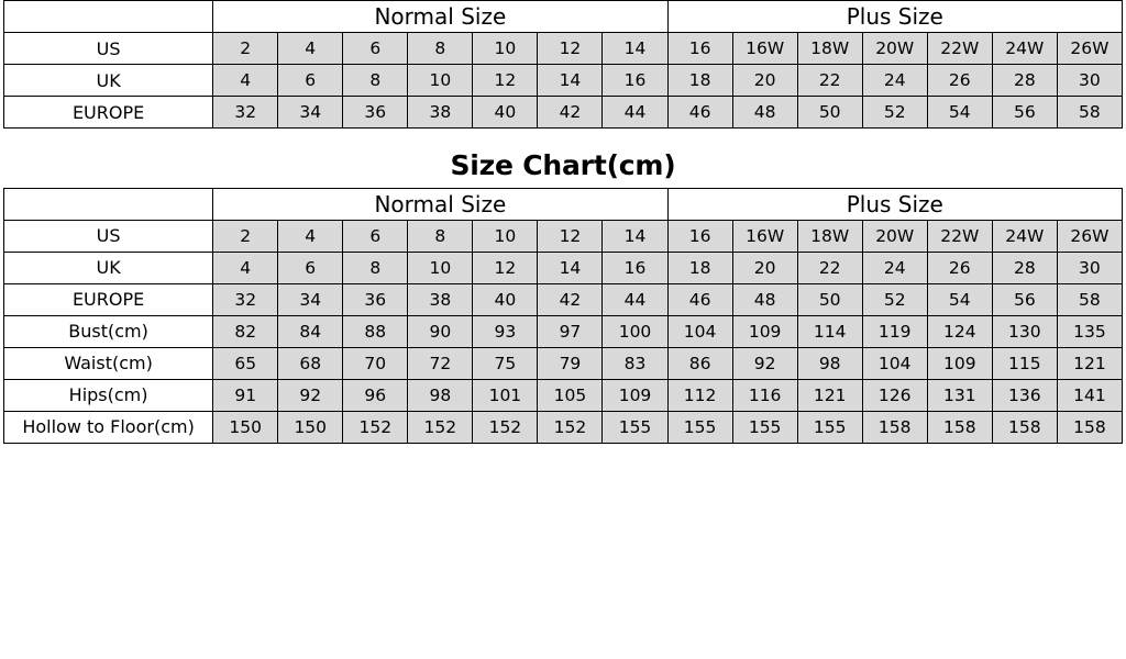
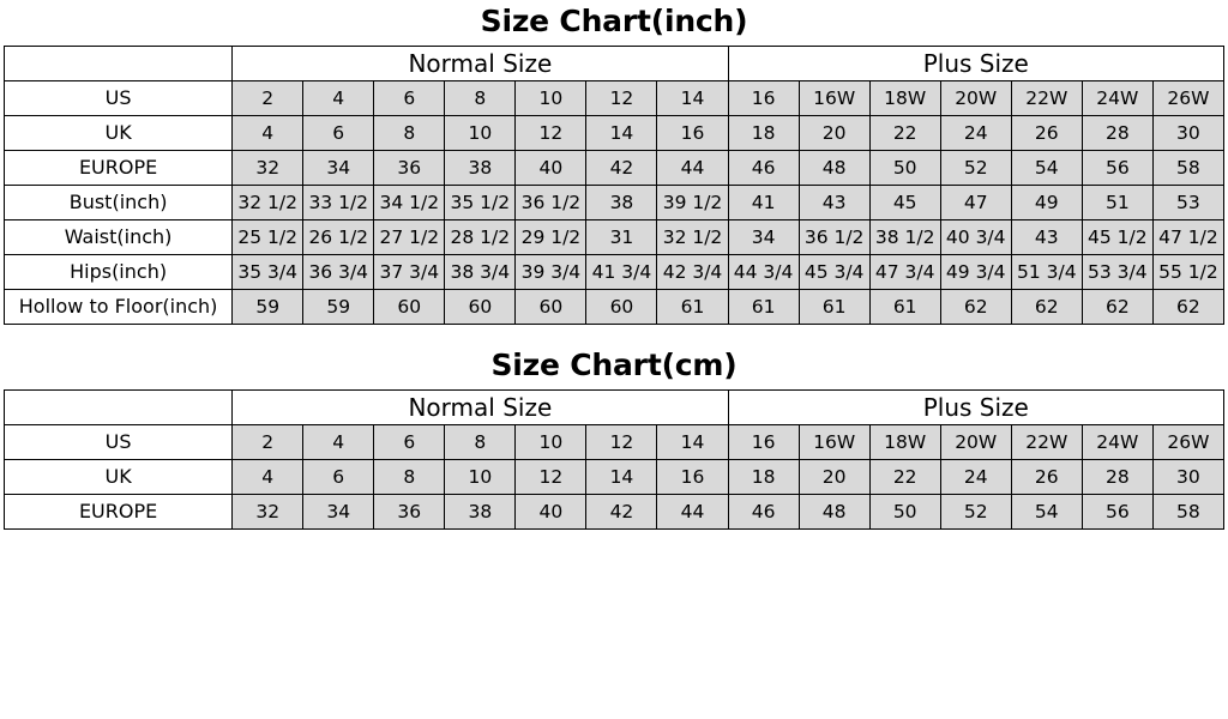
+ Size Chart(inch)
  	Normal Size	Plus Size
  US	2	4	6	8	10	12	14	16	16W	18W	20W	22W	24W	26W
  UK	4	6	8	10	12	14	16	18	20	22	24	26	28	30
  EUROPE	32	34	36	38	40	42	44	46	48	50	52	54	56	58
+ Bust(inch)	32 1/2	33 1/2	34 1/2	35 1/2	36 1/2	38	39 1/2	41	43	45	47	49	51	53
+ Waist(inch)	25 1/2	26 1/2	27 1/2	28 1/2	29 1/2	31	32 1/2	34	36 1/2	38 1/2	40 3/4	43	45 1/2	47 1/2
+ Hips(inch)	35 3/4	36 3/4	37 3/4	38 3/4	39 3/4	41 3/4	42 3/4	44 3/4	45 3/4	47 3/4	49 3/4	51 3/4	53 3/4	55 1/2
+ Hollow to Floor(inch)	59	59	60	60	60	60	61	61	61	61	62	62	62	62
  Size Chart(cm)
  	Normal Size	Plus Size
  US	2	4	6	8	10	12	14	16	16W	18W	20W	22W	24W	26W
  UK	4	6	8	10	12	14	16	18	20	22	24	26	28	30
  EUROPE	32	34	36	38	40	42	44	46	48	50	52	54	56	58
- Bust(cm)	82	84	88	90	93	97	100	104	109	114	119	124	130	135
- Waist(cm)	65	68	70	72	75	79	83	86	92	98	104	109	115	121
- Hips(cm)	91	92	96	98	101	105	109	112	116	121	126	131	136	141
- Hollow to Floor(cm)	150	150	152	152	152	152	155	155	155	155	158	158	158	158
